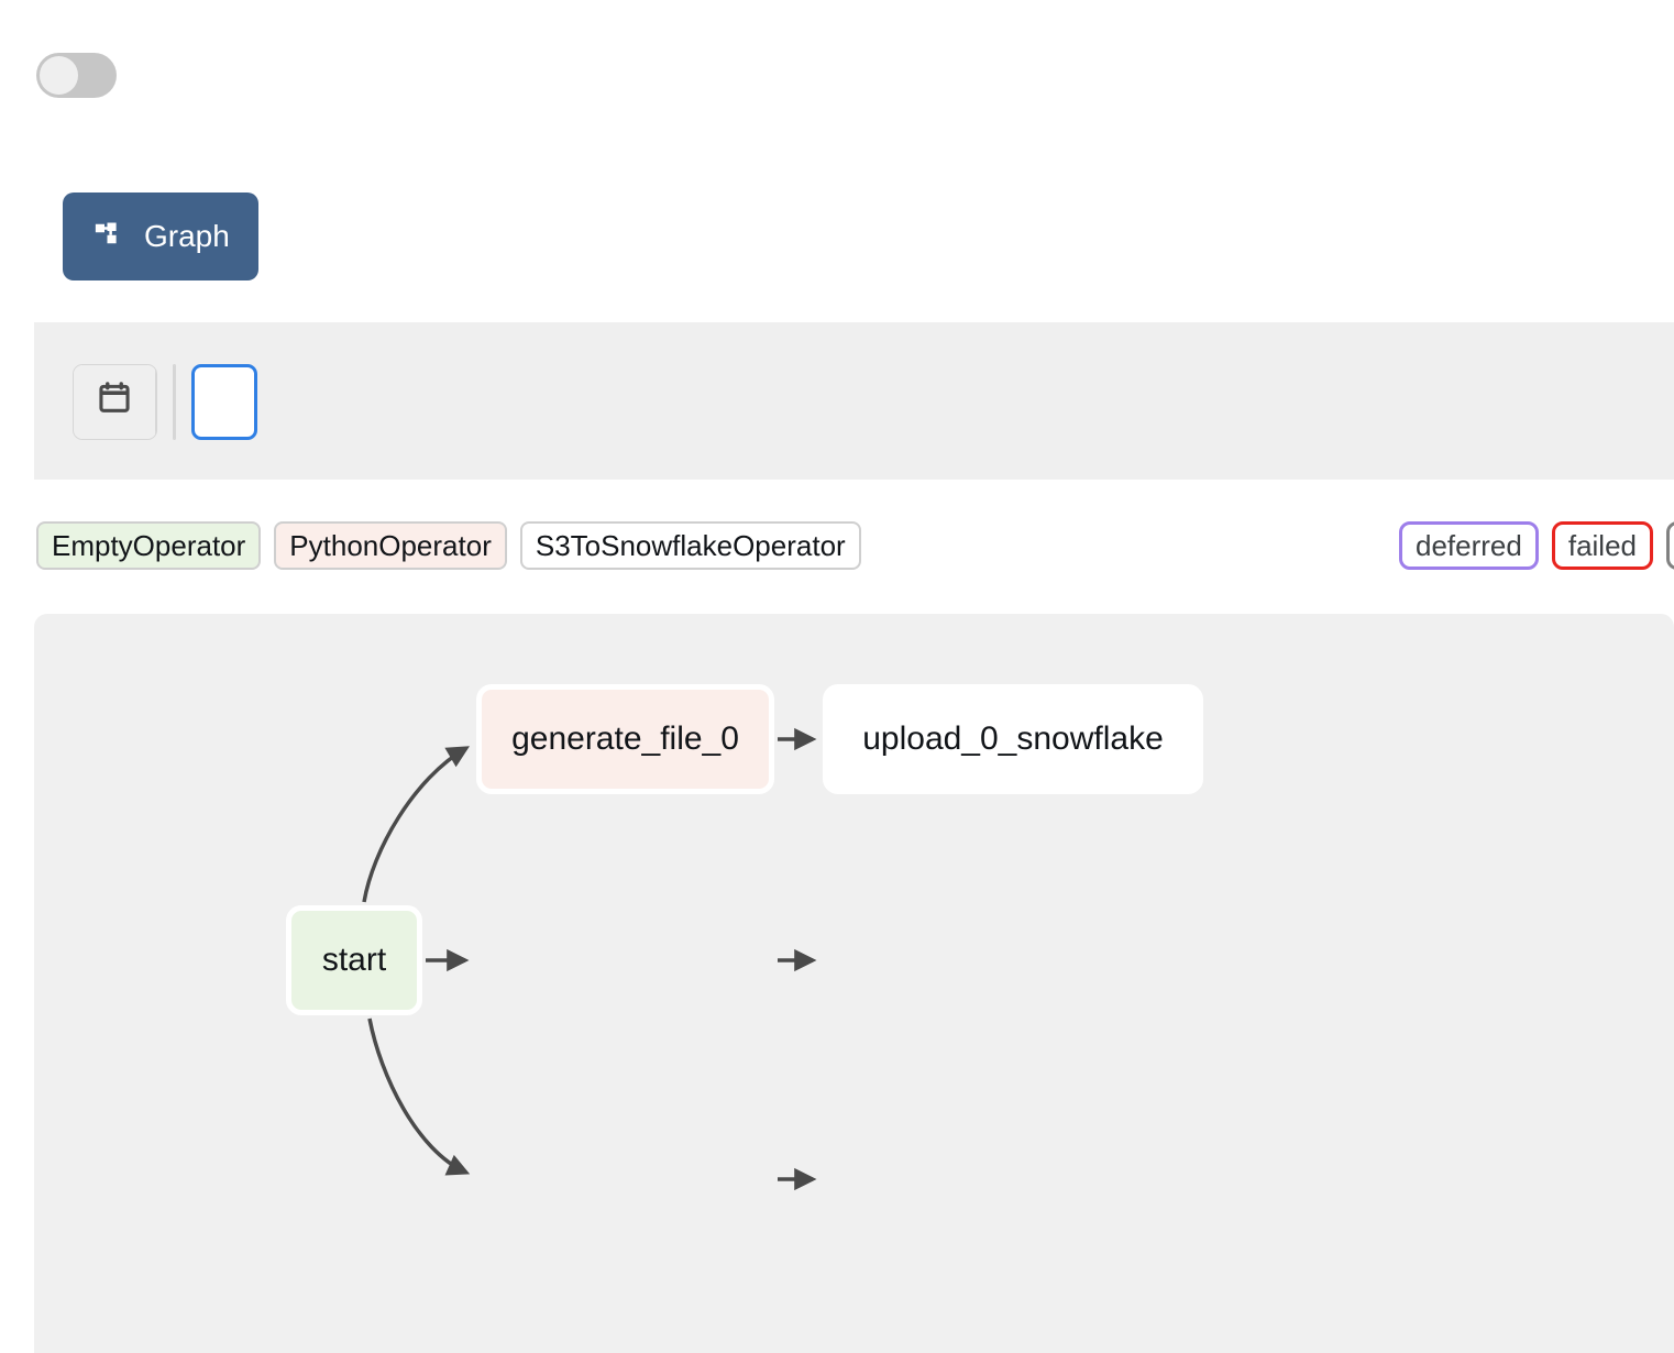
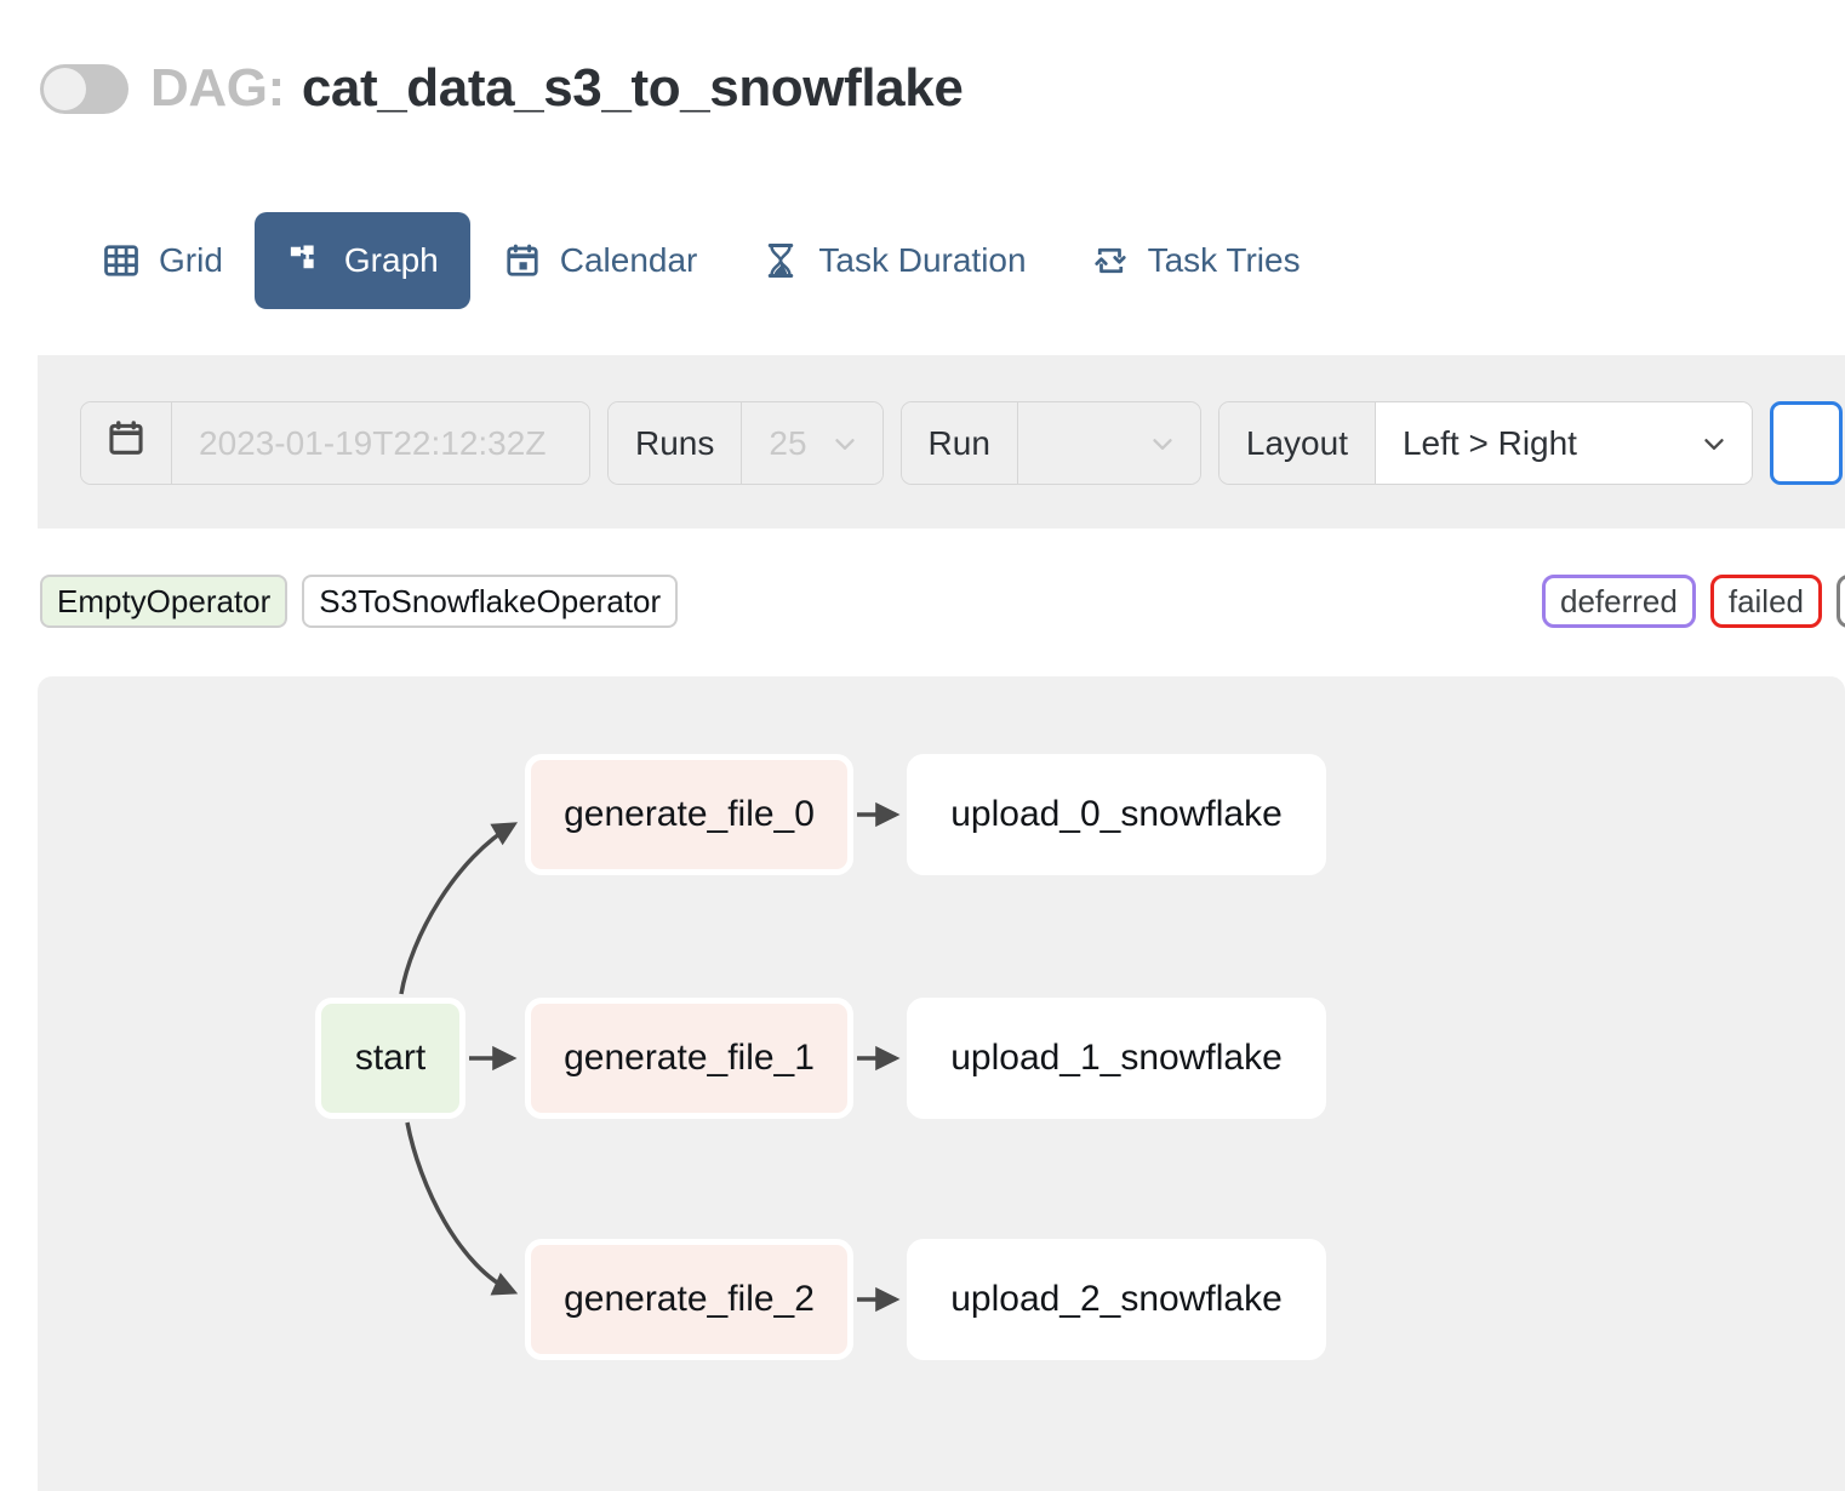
+ DAG:
+ cat_data_s3_to_snowflake
+ Grid
  Graph
+ Calendar
+ Task Duration
+ Task Tries
+ 2023-01-19T22:12:32Z
+ Runs
+ 25
+ Run
+ Layout
+ Left > Right
  EmptyOperator
- PythonOperator
  S3ToSnowflakeOperator
  deferred
  failed
  start
  generate_file_0
+ generate_file_1
+ generate_file_2
  upload_0_snowflake
+ upload_1_snowflake
+ upload_2_snowflake
